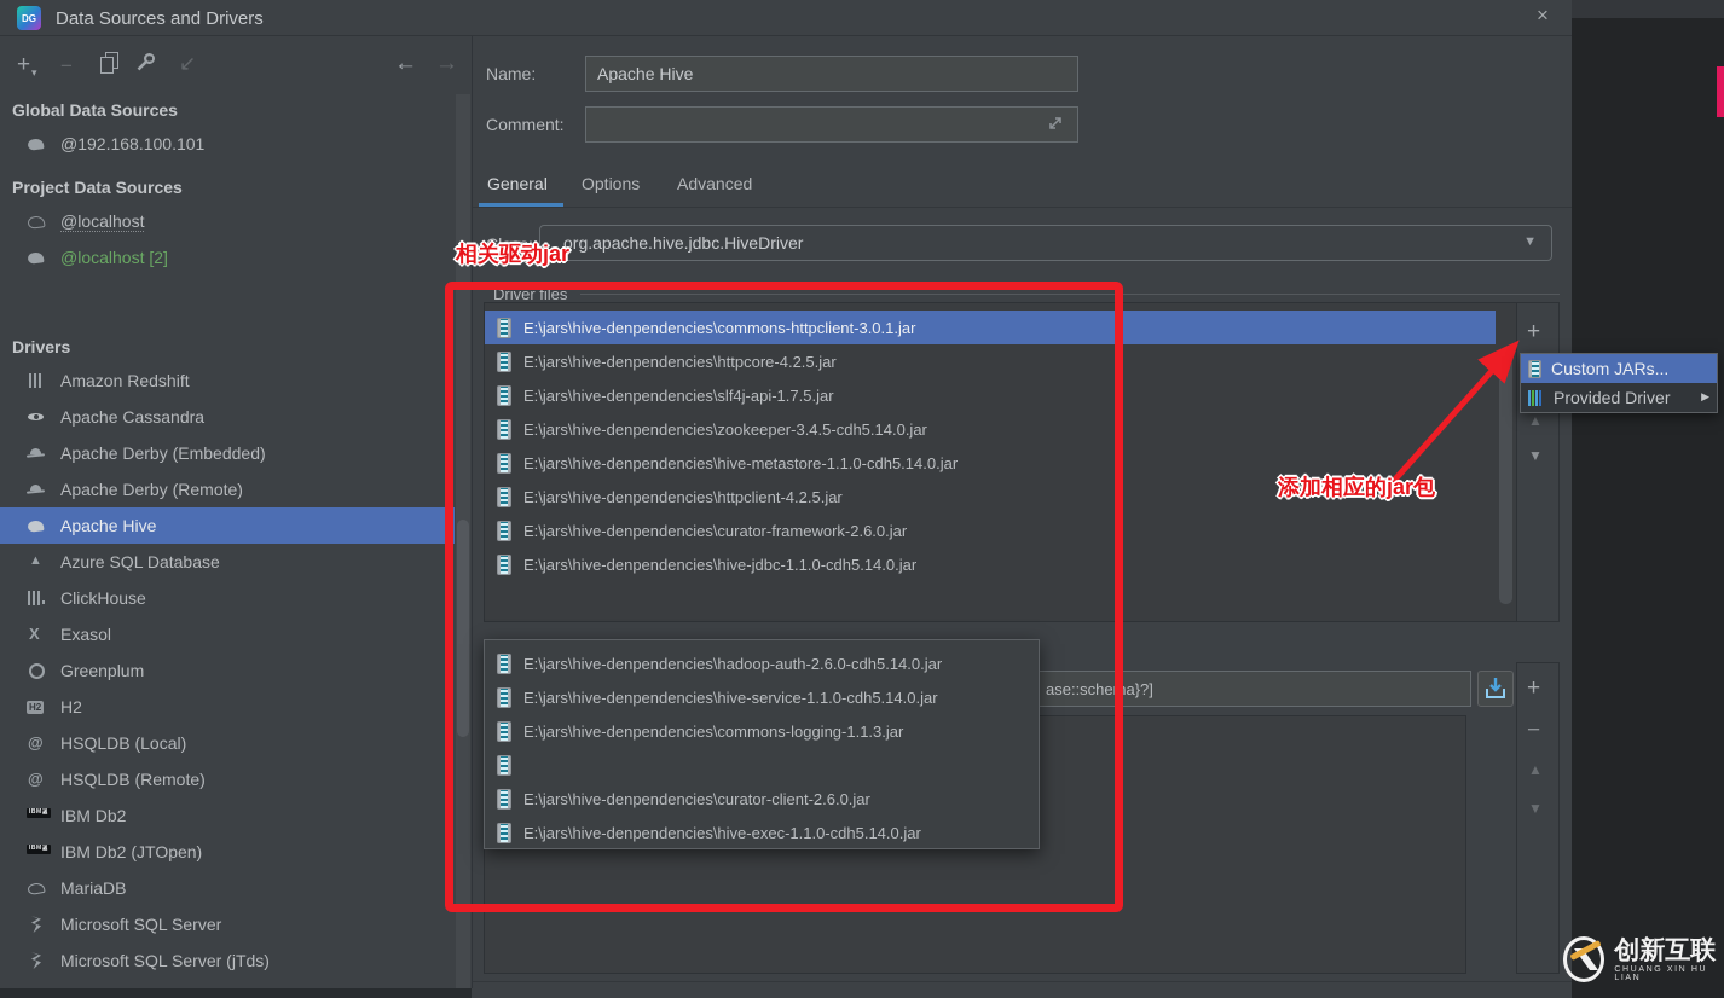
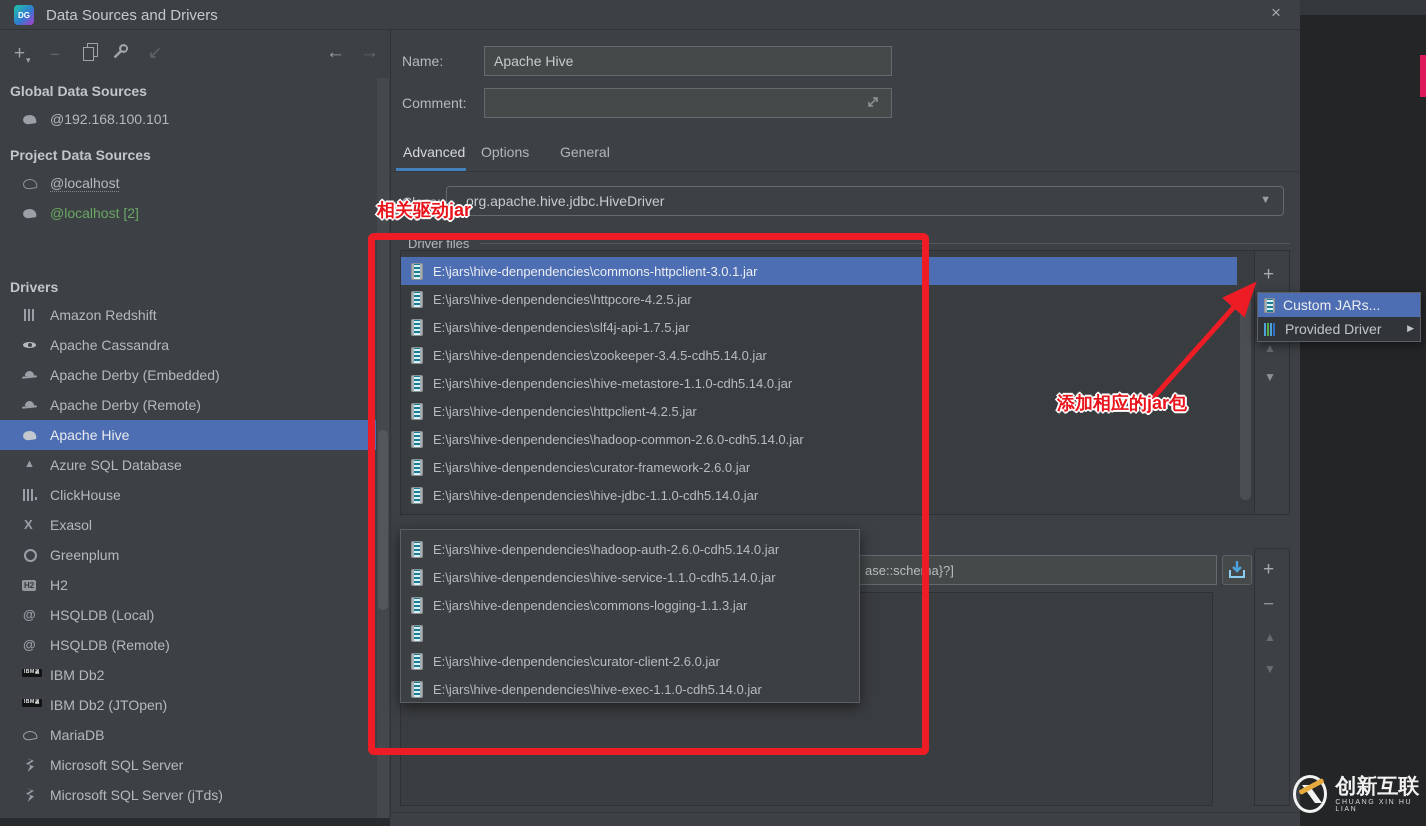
  DG
  Data Sources and Drivers
  ×
  +
  ▾
  −
  ↙
  ←
  →
  Global Data Sources
  @192.168.100.101
  Project Data Sources
  @localhost
  @localhost [2]
  Drivers
  Amazon Redshift
  Apache Cassandra
  Apache Derby (Embedded)
  Apache Derby (Remote)
  Apache Hive
  Azure SQL Database
  ClickHouse
  Exasol
  Greenplum
  H2
  HSQLDB (Local)
  HSQLDB (Remote)
  IBM Db2
  IBM Db2 (JTOpen)
  MariaDB
  Microsoft SQL Server
  Microsoft SQL Server (jTds)
  Name:
  Apache Hive
  Comment:
- General
+ Advanced
  Options
- Advanced
+ General
  Class:
  org.apache.hive.jdbc.HiveDriver
  ▼
  Driver files
  E:\jars\hive-denpendencies\commons-httpclient-3.0.1.jar
  E:\jars\hive-denpendencies\httpcore-4.2.5.jar
  E:\jars\hive-denpendencies\slf4j-api-1.7.5.jar
  E:\jars\hive-denpendencies\zookeeper-3.4.5-cdh5.14.0.jar
  E:\jars\hive-denpendencies\hive-metastore-1.1.0-cdh5.14.0.jar
  E:\jars\hive-denpendencies\httpclient-4.2.5.jar
+ E:\jars\hive-denpendencies\hadoop-common-2.6.0-cdh5.14.0.jar
  E:\jars\hive-denpendencies\curator-framework-2.6.0.jar
  E:\jars\hive-denpendencies\hive-jdbc-1.1.0-cdh5.14.0.jar
  +
  ▲
  ▼
  ase::schema}?]
  +
  −
  ▲
  ▼
  E:\jars\hive-denpendencies\hadoop-auth-2.6.0-cdh5.14.0.jar
  E:\jars\hive-denpendencies\hive-service-1.1.0-cdh5.14.0.jar
  E:\jars\hive-denpendencies\commons-logging-1.1.3.jar
  E:\jars\hive-denpendencies\curator-client-2.6.0.jar
  E:\jars\hive-denpendencies\hive-exec-1.1.0-cdh5.14.0.jar
  Custom JARs...
  Provided Driver
  ▶
  创新互联
  相关驱动jar
  添加相应的jar包
